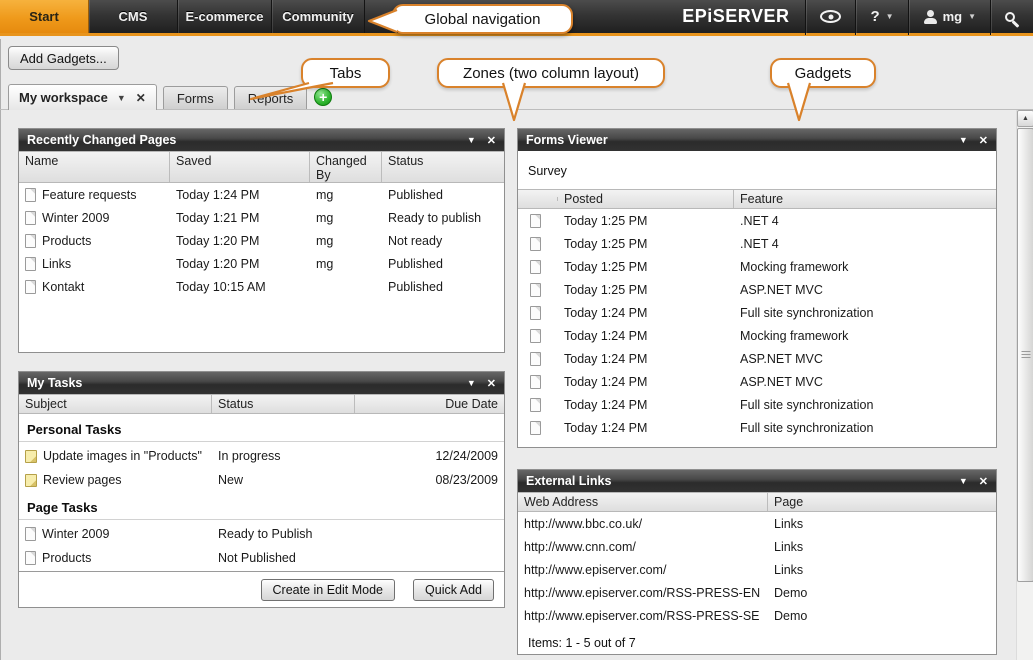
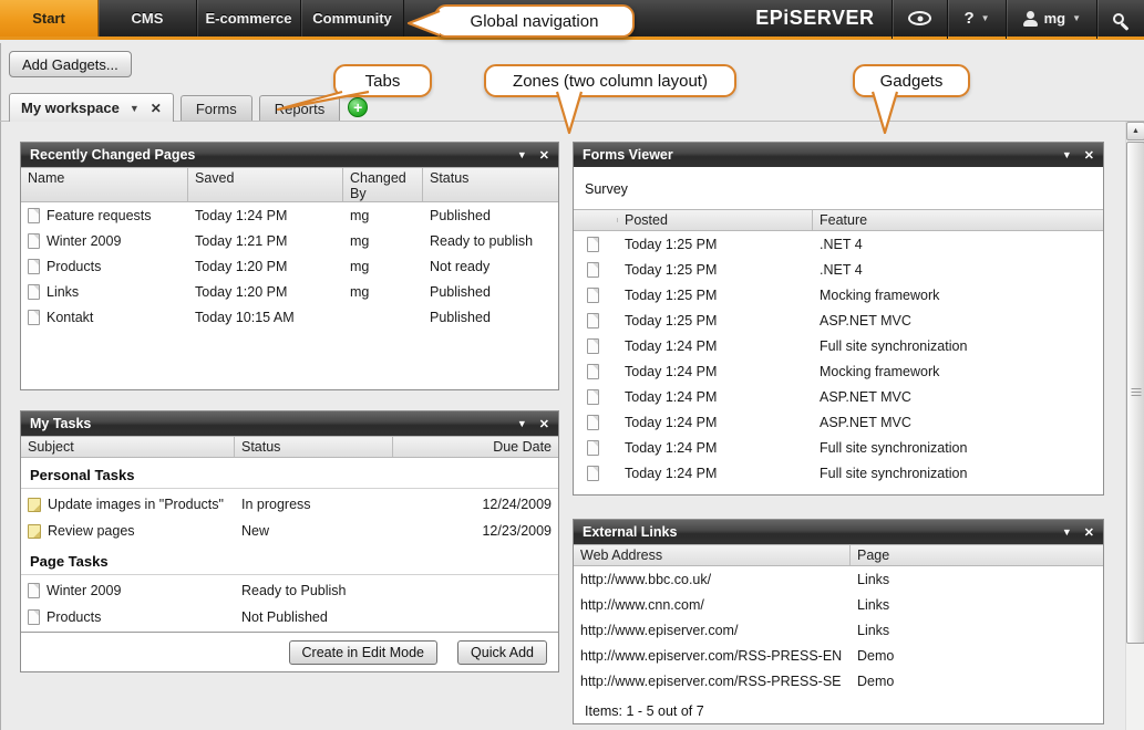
  Start
  CMS
  E-commerce
  Community
  EPiSERVER
  ?
  ▼
  mg
  ▼
  Global navigation
  Tabs
  Zones (two column layout)
  Gadgets
  Add Gadgets...
  My workspace
  ▼
  ✕
  Forms
  ports
  +
  Recently Changed Pages
  ▼
  ✕
  Name
  Saved
  Changed By
  Status
  Feature requests
  Today 1:24 PM
  mg
  Published
  Winter 2009
  Today 1:21 PM
  mg
  Ready to publish
  Products
  Today 1:20 PM
  mg
  Not ready
  Links
  Today 1:20 PM
  mg
  Published
  Kontakt
  Today 10:15 AM
  Published
  My Tasks
  ▼
  ✕
  Subject
  Status
  Due Date
  Personal Tasks
  Update images in "Products"
  In progress
  12/24/2009
  Review pages
  New
- 08/23/2009
+ 12/23/2009
  Page Tasks
  Winter 2009
  Ready to Publish
  Products
  Not Published
  Create in Edit Mode
  Quick Add
  Forms Viewer
  ▼
  ✕
  Survey
  Posted
  Feature
  Today 1:25 PM
  .NET 4
  Today 1:25 PM
  .NET 4
  Today 1:25 PM
  Mocking framework
  Today 1:25 PM
  ASP.NET MVC
  Today 1:24 PM
  Full site synchronization
  Today 1:24 PM
  Mocking framework
  Today 1:24 PM
  ASP.NET MVC
  Today 1:24 PM
  ASP.NET MVC
  Today 1:24 PM
  Full site synchronization
  Today 1:24 PM
  Full site synchronization
  External Links
  ▼
  ✕
  Web Address
  Page
  http://www.bbc.co.uk/
  Links
  http://www.cnn.com/
  Links
  http://www.episerver.com/
  Links
  http://www.episerver.com/RSS-PRESS-EN
  Demo
  http://www.episerver.com/RSS-PRESS-SE
  Demo
  Items: 1 - 5 out of 7
